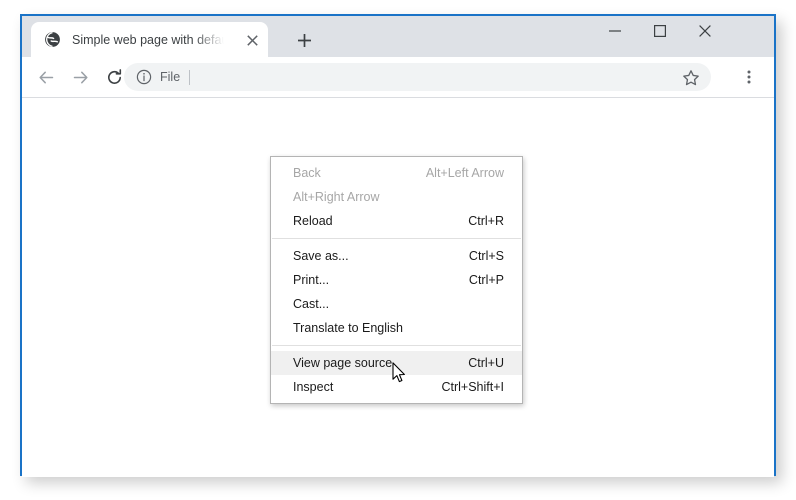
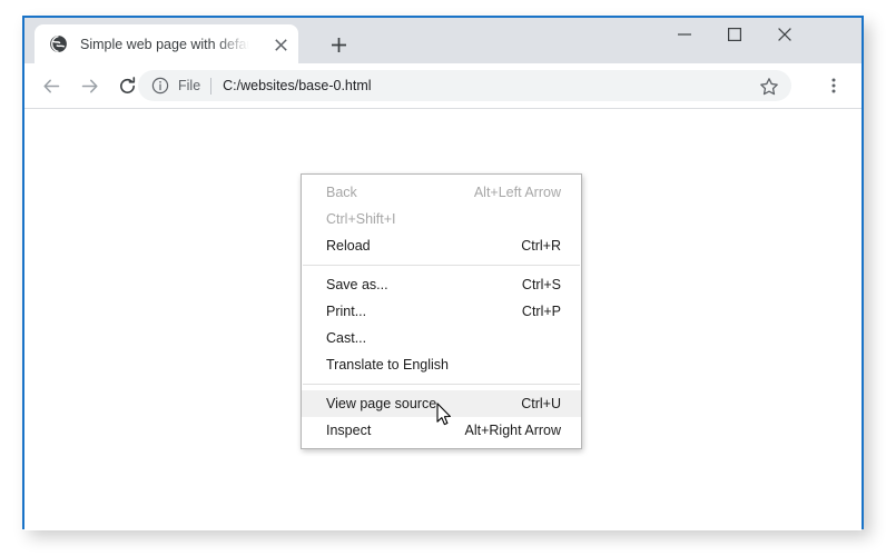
  Simple web page with defa
  File
+ C:/websites/base-0.html
  Back
  Alt+Left Arrow
- Alt+Right Arrow
+ Ctrl+Shift+I
  Reload
  Ctrl+R
  Save as...
  Ctrl+S
  Print...
  Ctrl+P
  Cast...
  Translate to English
  View page source
  Ctrl+U
  Inspect
- Ctrl+Shift+I
+ Alt+Right Arrow
